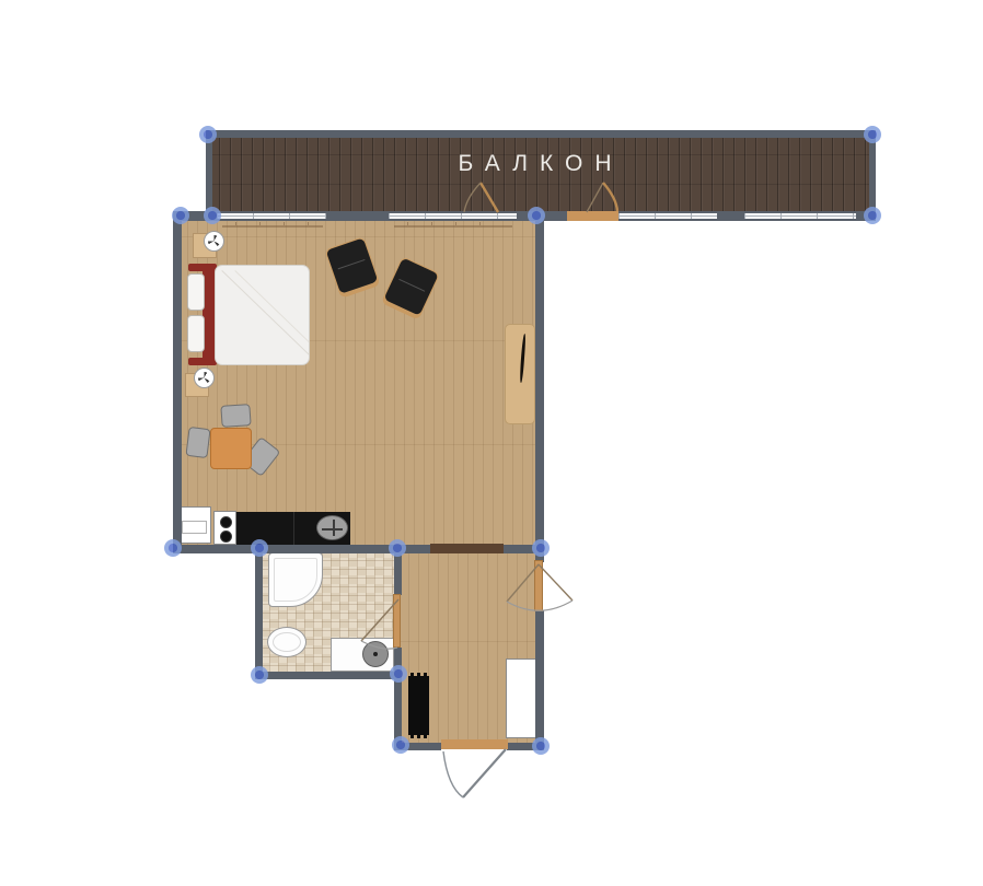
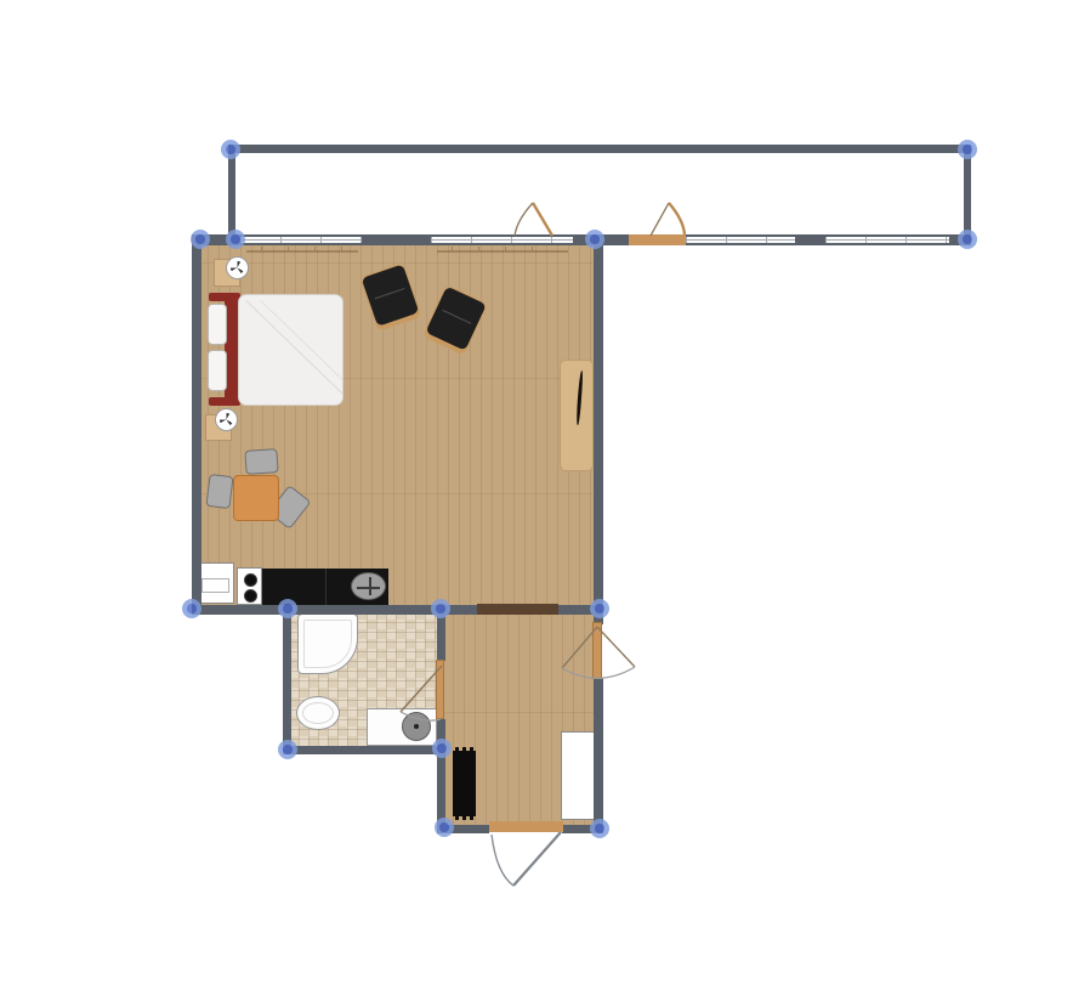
- БАЛКОН
